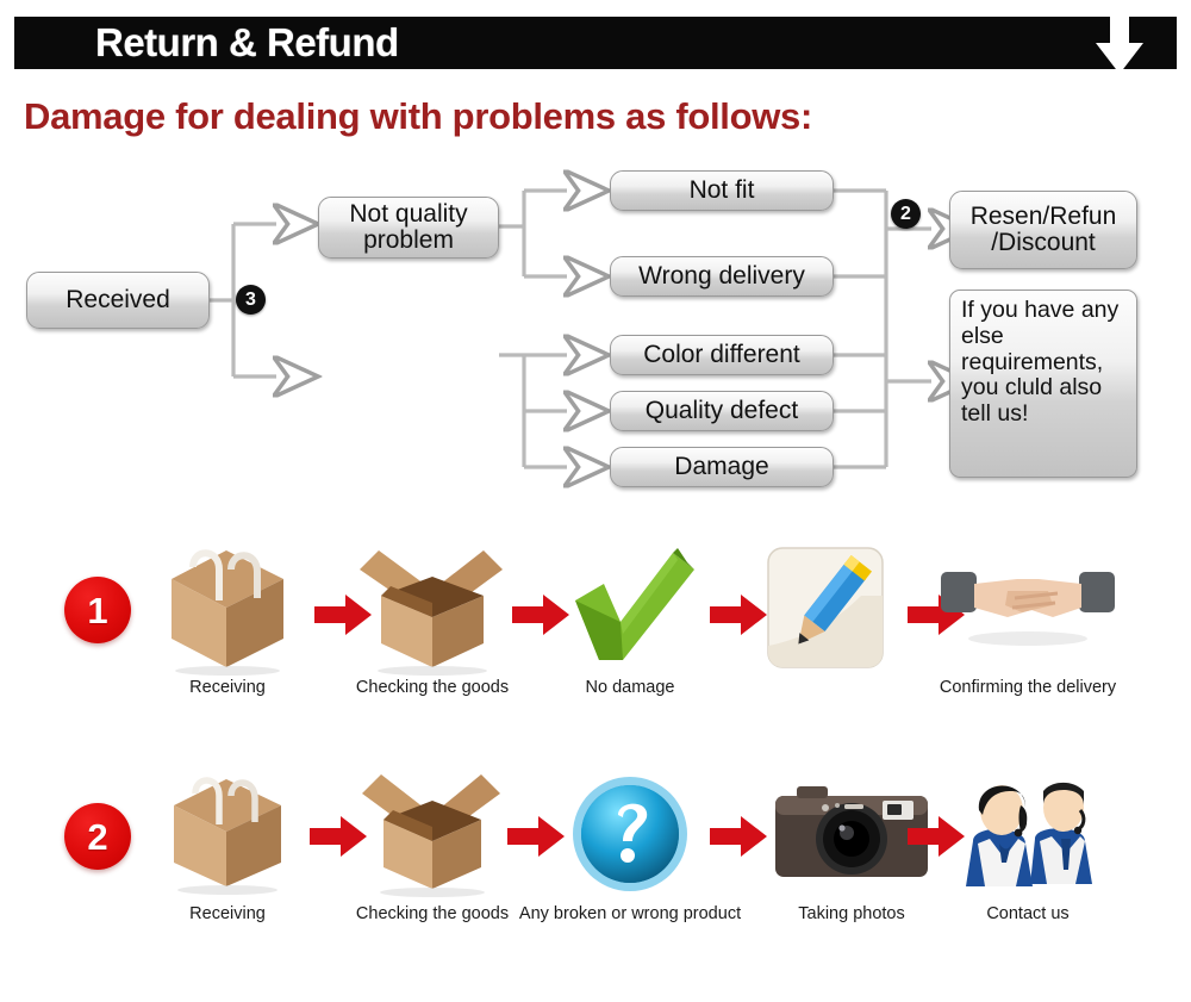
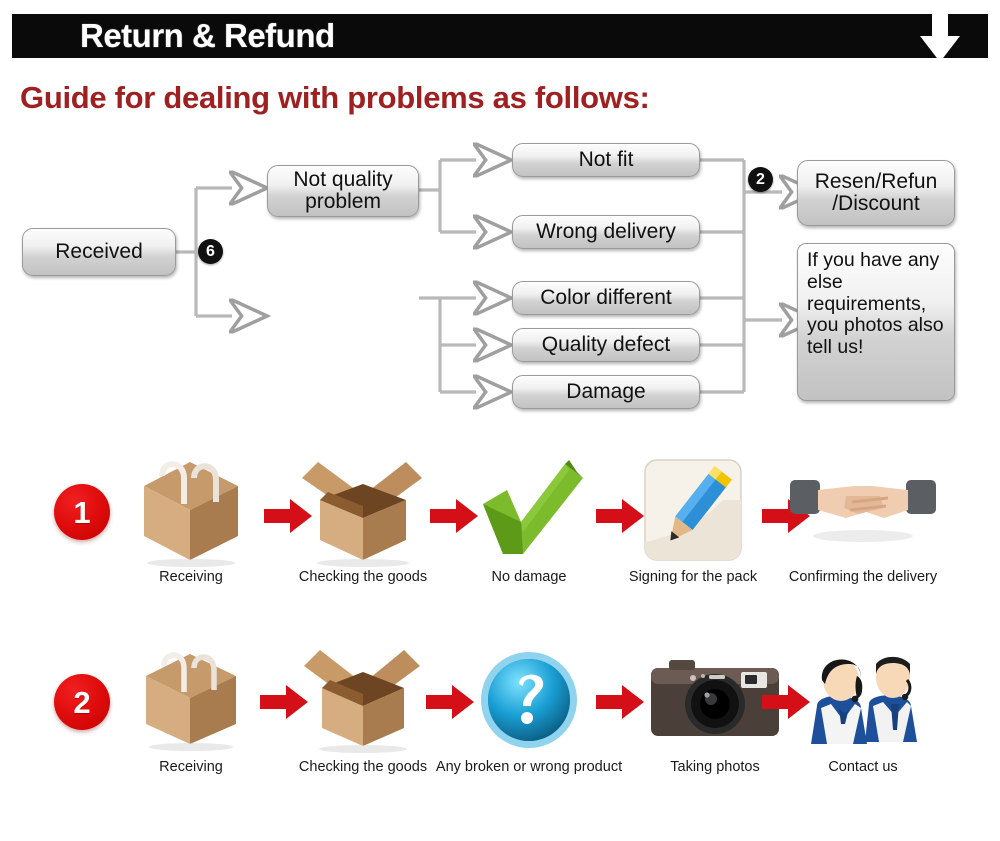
  Return & Refund
- Damage for dealing with problems as follows:
+ Guide for dealing with problems as follows:
  Received
- 3
+ 6
  Not quality problem
  Not fit
  Wrong delivery
  Color different
  Quality defect
  Damage
  2
  Resen/Refun
  /Discount
- If you have any else requirements, you cluld also tell us!
+ If you have any else requirements, you photos also tell us!
  1
  Receiving
  Checking the goods
  No damage
+ Signing for the pack
  Confirming the delivery
  2
  Receiving
  Checking the goods
  Any broken or wrong product
  Taking photos
  Contact us
